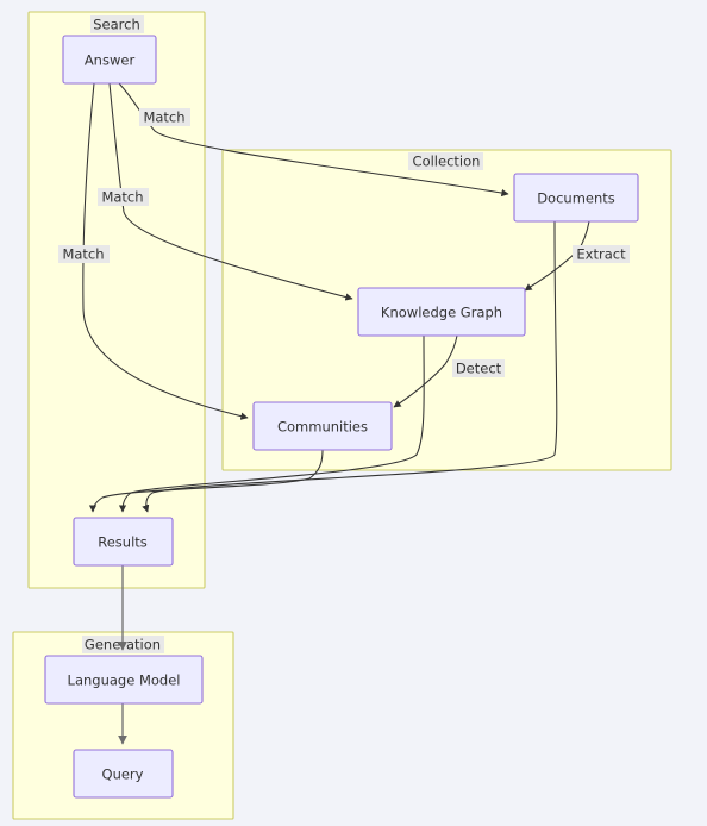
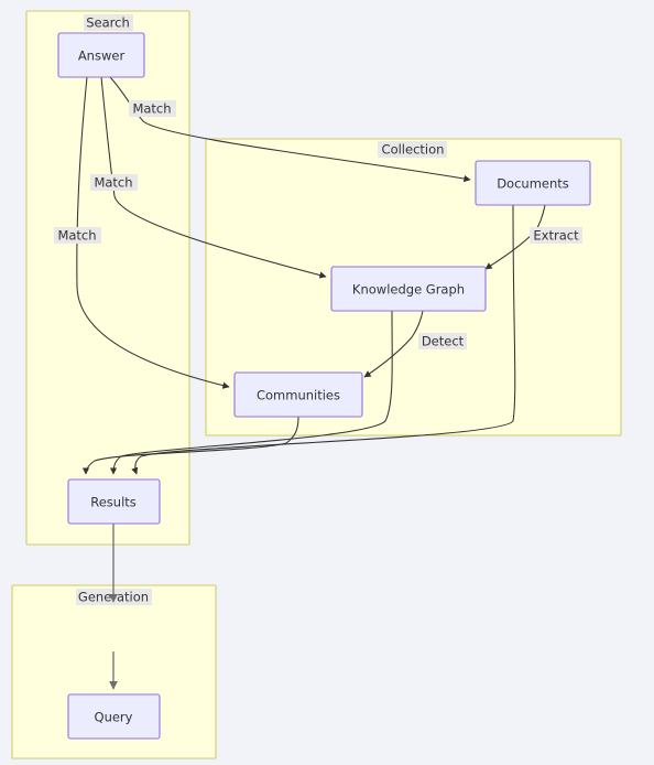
  Search
  Collection
  Geneation
  Match
  Match
  Match
  Extract
  Detect
  Answer
  Documents
  Knowledge Graph
  Communities
  Results
- Language Model
  Query
